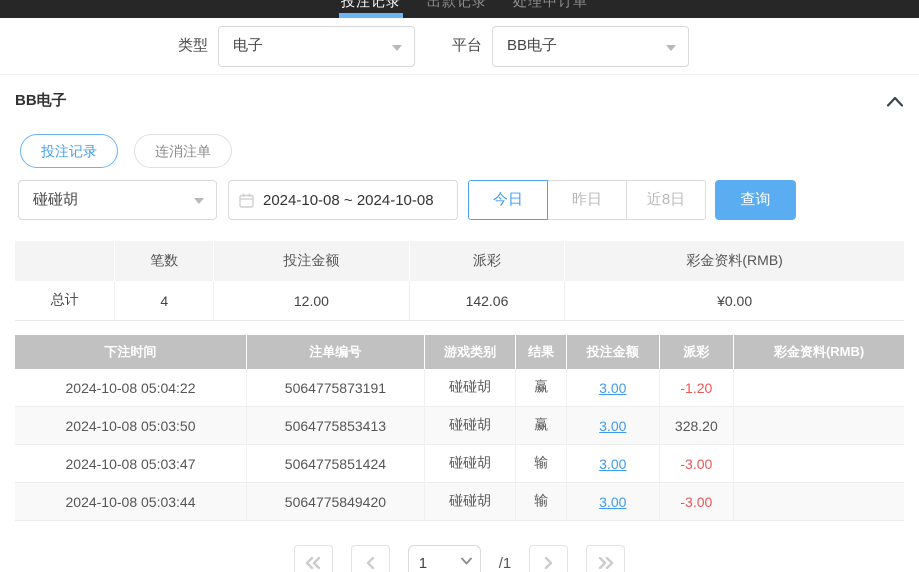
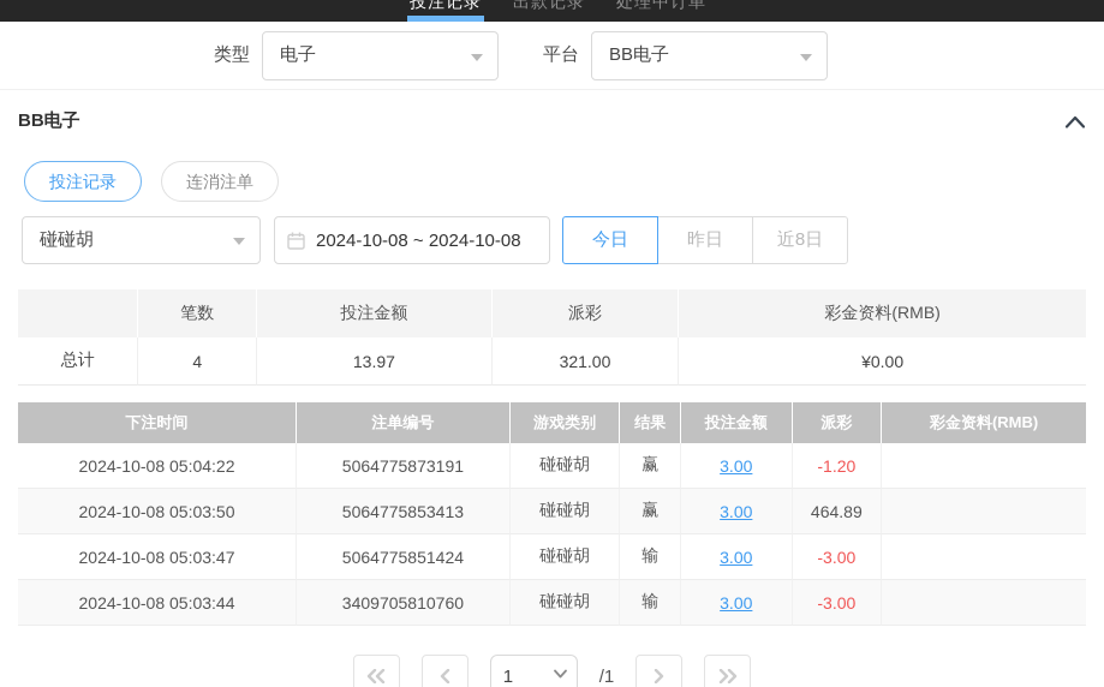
  投注记录
  出款记录
  处理中订单
  类型
  电子
  平台
  BB电子
  BB电子
  投注记录
  连消注单
  碰碰胡
  2024-10-08 ~ 2024-10-08
  今日
  昨日
  近8日
- 查询
  笔数
  投注金额
  派彩
  彩金资料(RMB)
  总计
  4
- 12.00
+ 13.97
- 142.06
+ 321.00
  ¥0.00
  下注时间
  注单编号
  游戏类别
  结果
  投注金额
  派彩
  彩金资料(RMB)
  2024-10-08 05:04:22
  5064775873191
  碰碰胡
  赢
  3.00
  -1.20
  2024-10-08 05:03:50
  5064775853413
  碰碰胡
  赢
  3.00
- 328.20
+ 464.89
  2024-10-08 05:03:47
  5064775851424
  碰碰胡
  输
  3.00
  -3.00
  2024-10-08 05:03:44
- 5064775849420
+ 3409705810760
  碰碰胡
  输
  3.00
  -3.00
  1
  /1
